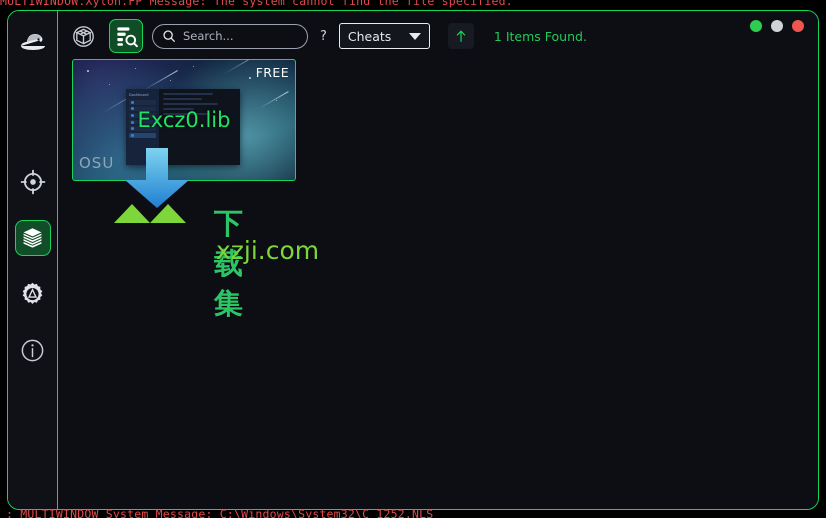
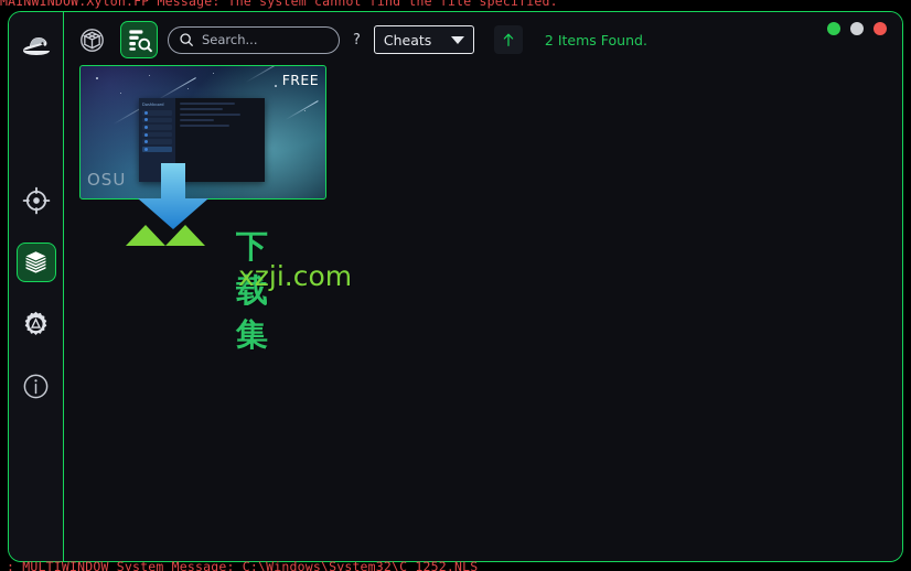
- MULTIWINDOW.Xylon.FP Message: The system cannot find the file specified.
+ MAINWINDOW.Xylon.FP Message: The system cannot find the file specified.
  Search...
  ?
  Cheats
- 1 Items Found.
+ 2 Items Found.
  FREE
  OSU
- Excz0.lib
  下载集
  xzji.com
  : MULTIWINDOW System Message: C:\Windows\System32\C_1252.NLS
